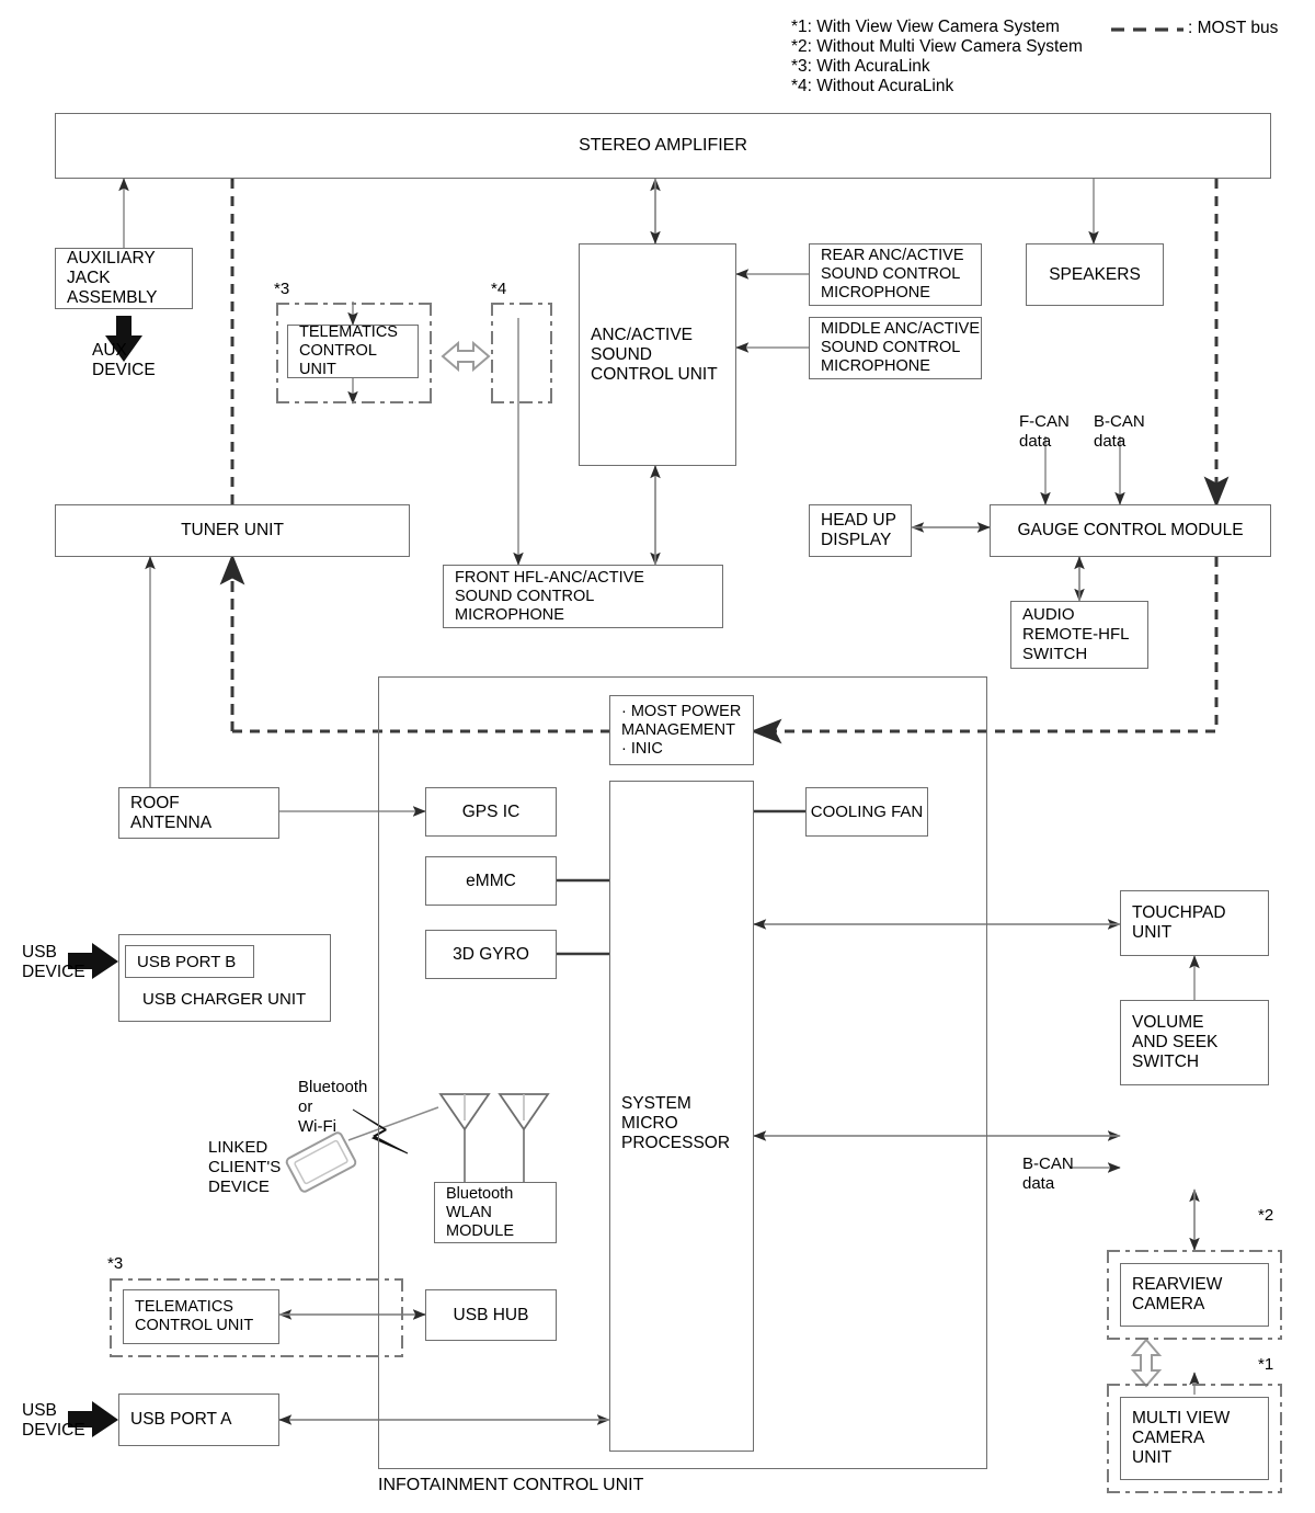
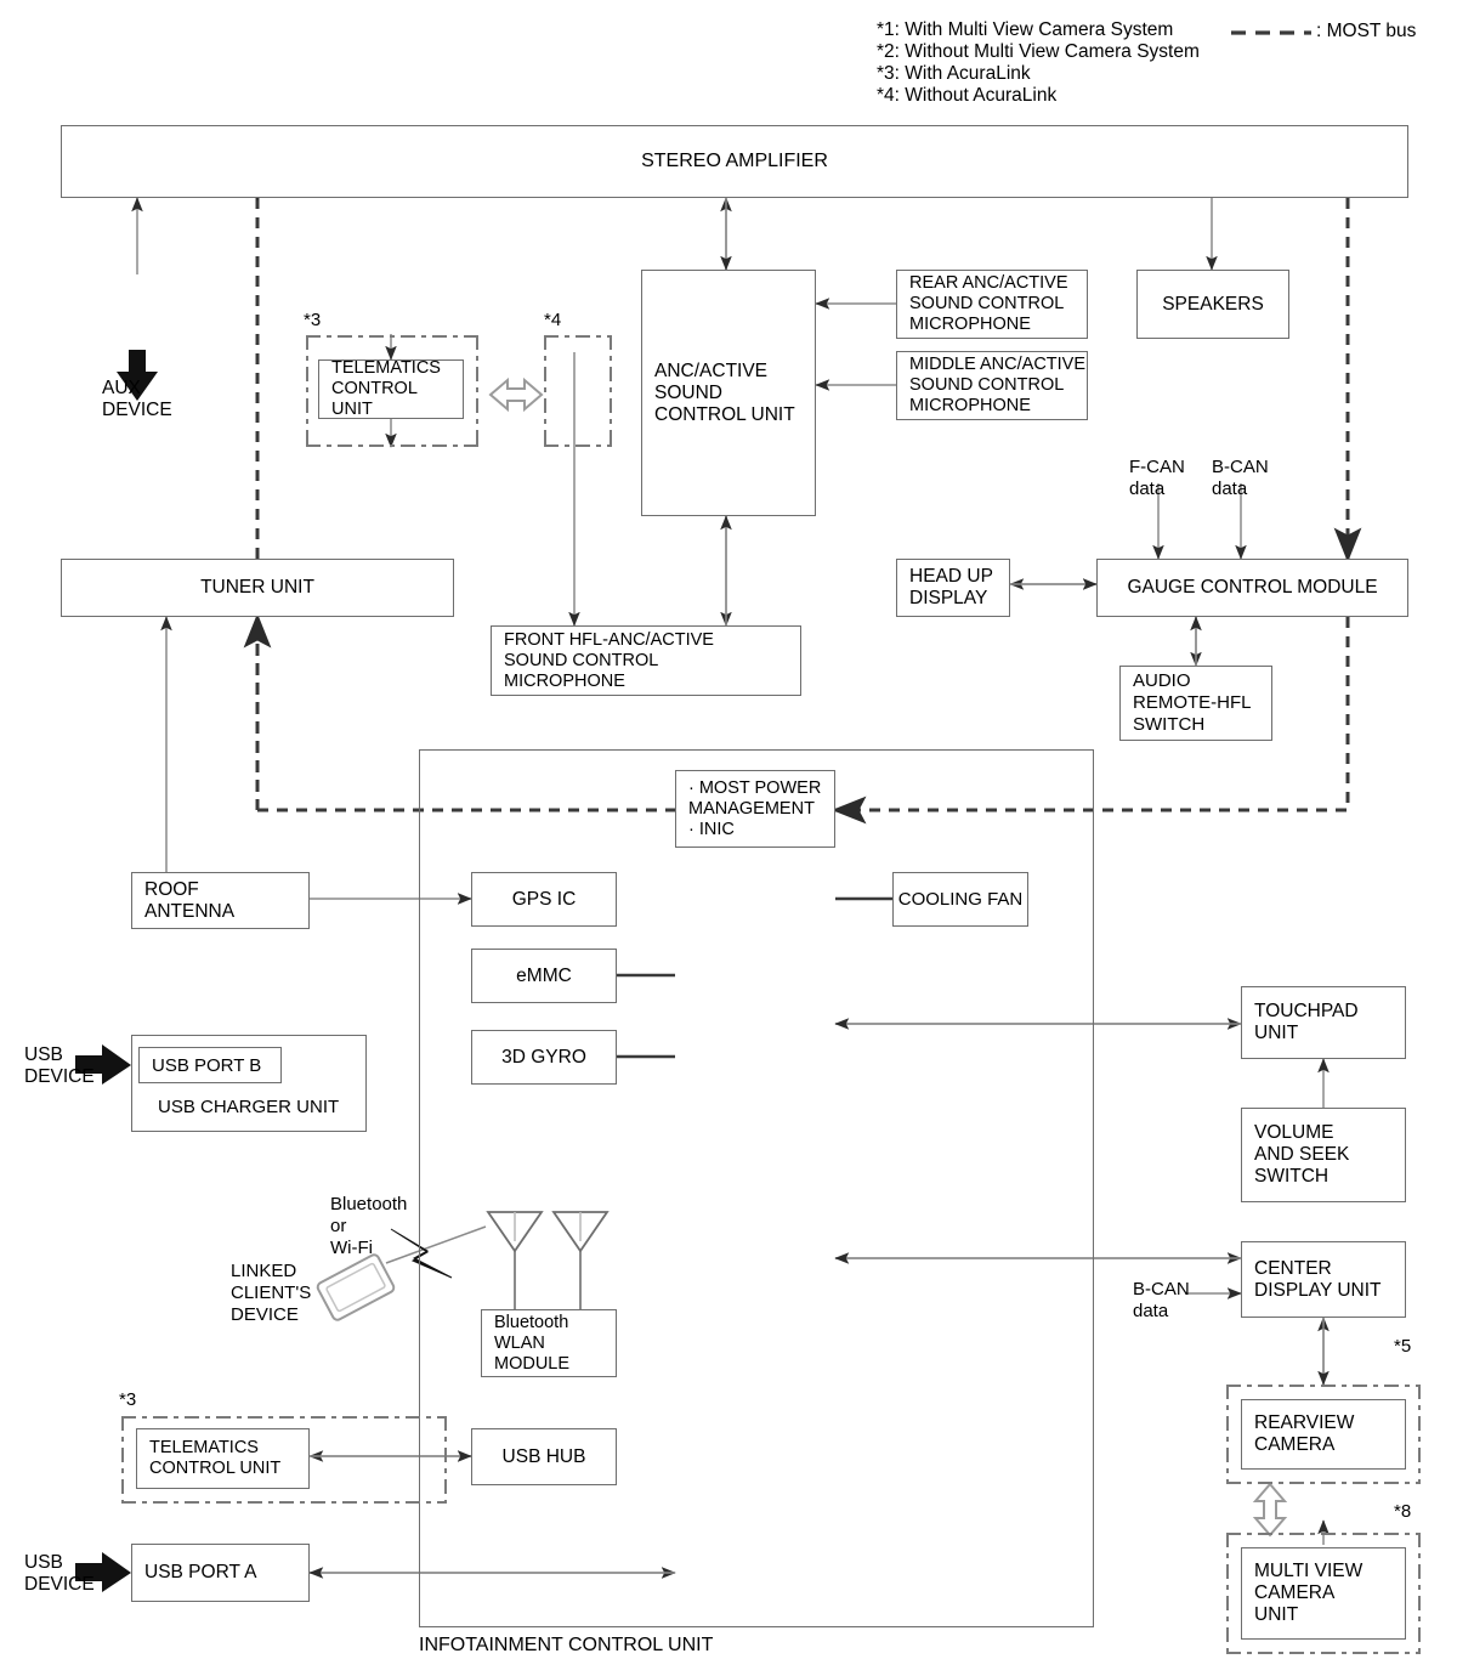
- *1: With View View Camera System
+ *1: With Multi View Camera System
  *2: Without Multi View Camera System
  *3: With AcuraLink
  *4: Without AcuraLink
  : MOST bus
  INFOTAINMENT CONTROL UNIT
  STEREO AMPLIFIER
- AUXILIARY
- JACK
- ASSEMBLY
  AUX
  DEVICE
  *3
  TELEMATICS
  CONTROL UNIT
  *4
  ANC/ACTIVE
  SOUND
  CONTROL UNIT
  REAR ANC/ACTIVE
  SOUND CONTROL
  MICROPHONE
  MIDDLE ANC/ACTIVE
  SOUND CONTROL
  MICROPHONE
  SPEAKERS
  TUNER UNIT
  FRONT HFL-ANC/ACTIVE
  SOUND CONTROL
  MICROPHONE
  HEAD UP
  DISPLAY
  GAUGE CONTROL MODULE
  F-CAN
  data
  B-CAN
  data
  AUDIO
  REMOTE-HFL
  SWITCH
  · MOST POWER
  MANAGEMENT
  · INIC
  ROOF
  ANTENNA
  GPS IC
  eMMC
  3D GYRO
  COOLING FAN
- SYSTEM
- MICRO
- PROCESSOR
  USB
  DEVICE
  USB PORT B
  USB CHARGER UNIT
  Bluetooth
  or
  Wi-Fi
  LINKED
  CLIENT'S
  DEVICE
  Bluetooth
  WLAN
  MODULE
  *3
  TELEMATICS
  CONTROL UNIT
  USB HUB
  USB
  DEVICE
  USB PORT A
  TOUCHPAD
  UNIT
  VOLUME
  AND SEEK
  SWITCH
+ CENTER
+ DISPLAY UNIT
  B-CAN
  data
- *2
+ *5
  REARVIEW
  CAMERA
- *1
+ *8
  MULTI VIEW
  CAMERA
  UNIT
